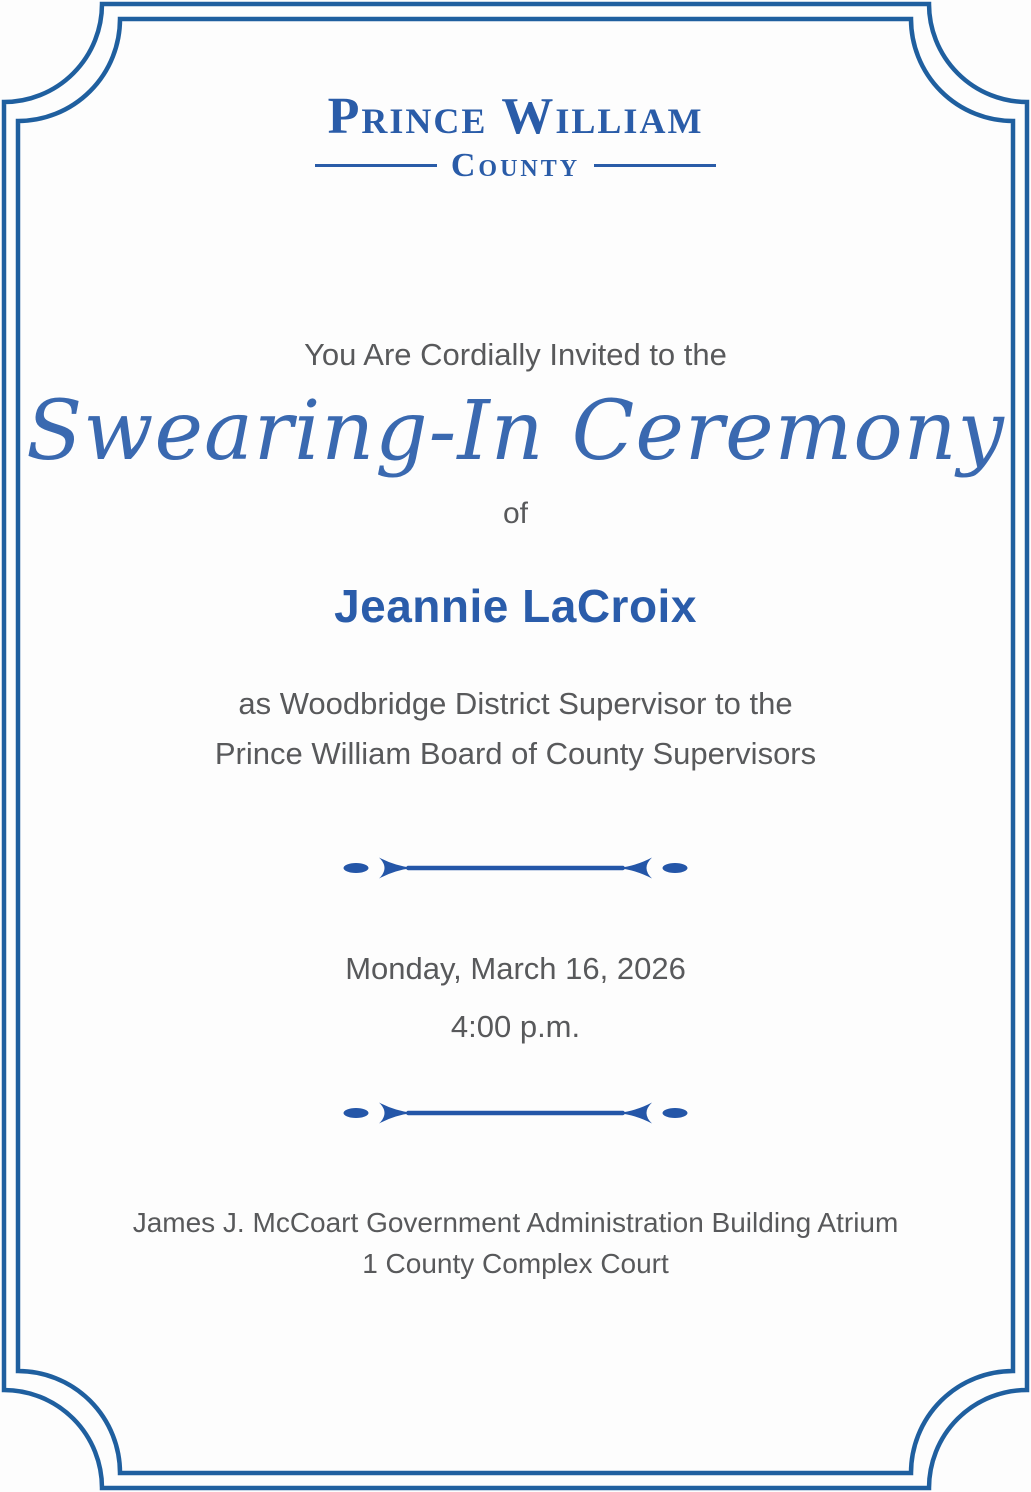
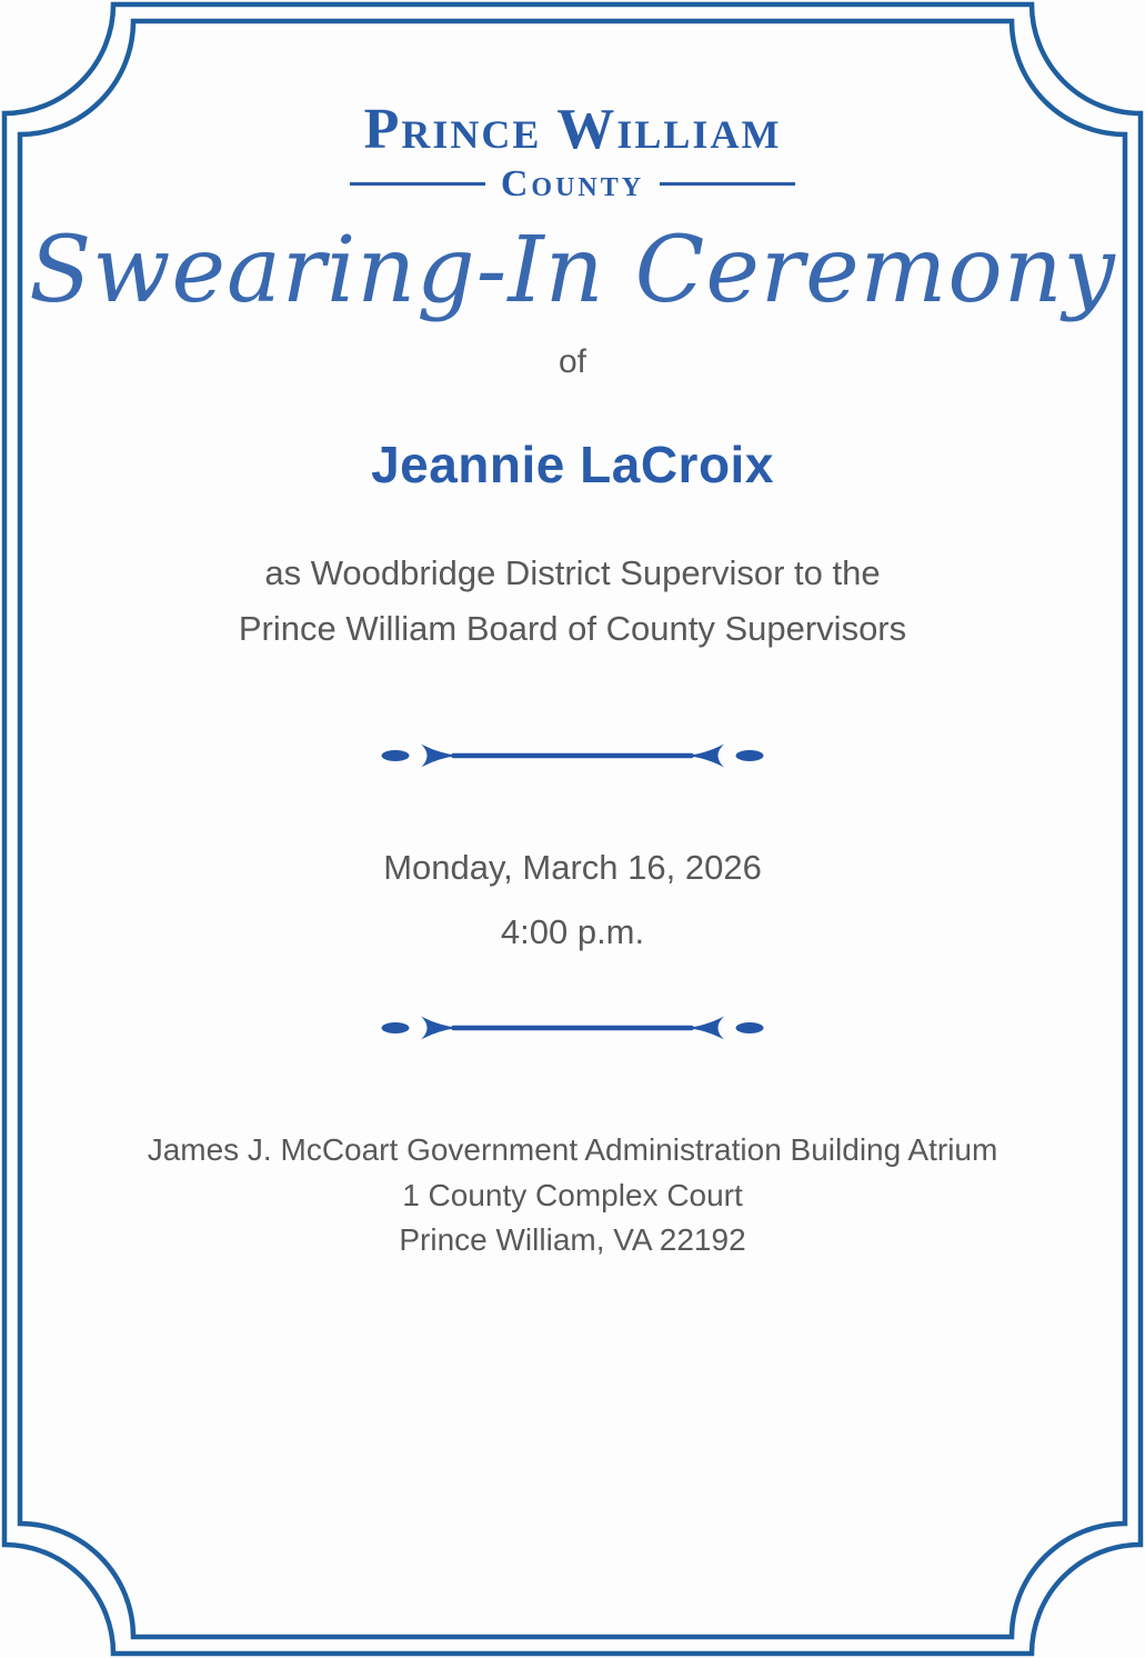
  Prince William
  County
- You Are Cordially Invited to the
  Swearing-In Ceremony
  of
  Jeannie LaCroix
  as Woodbridge District Supervisor to the
  Prince William Board of County Supervisors
  Monday, March 16, 2026
  4:00 p.m.
  James J. McCoart Government Administration Building Atrium
  1 County Complex Court
+ Prince William, VA 22192
